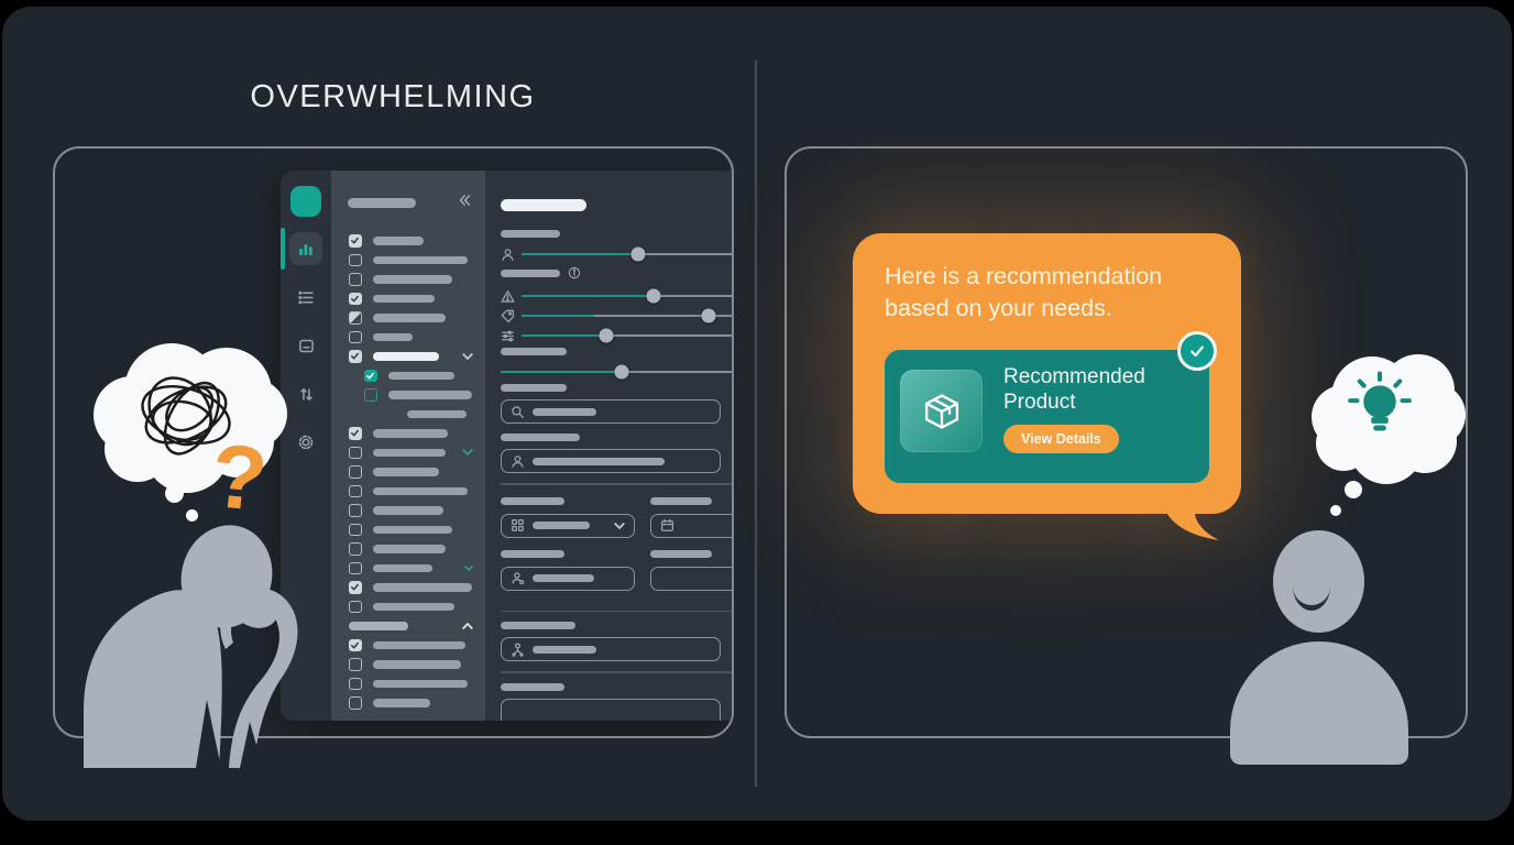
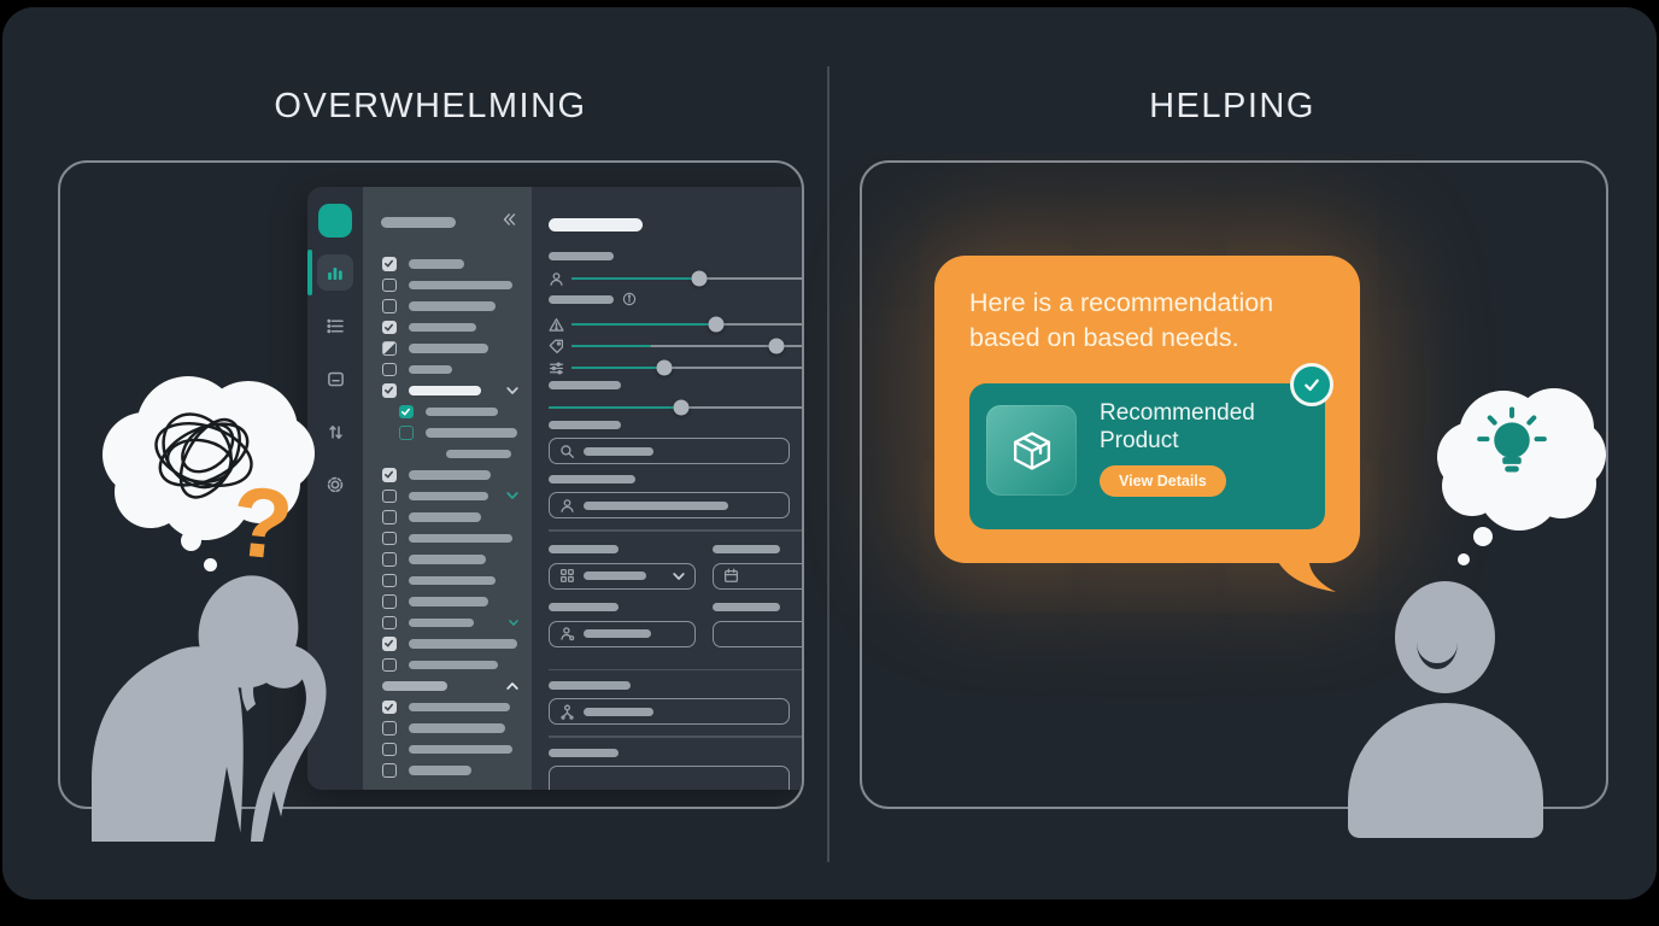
  OVERWHELMING
+ HELPING
- Here is a recommendation based on your needs.
+ Here is a recommendation based on based needs.
  Recommended Product
  View Details
